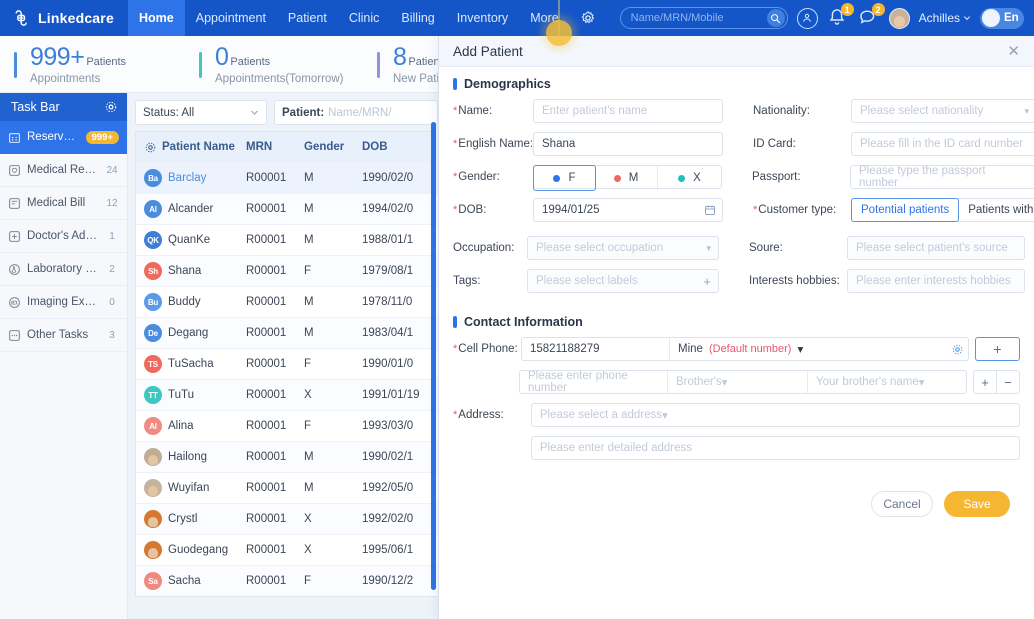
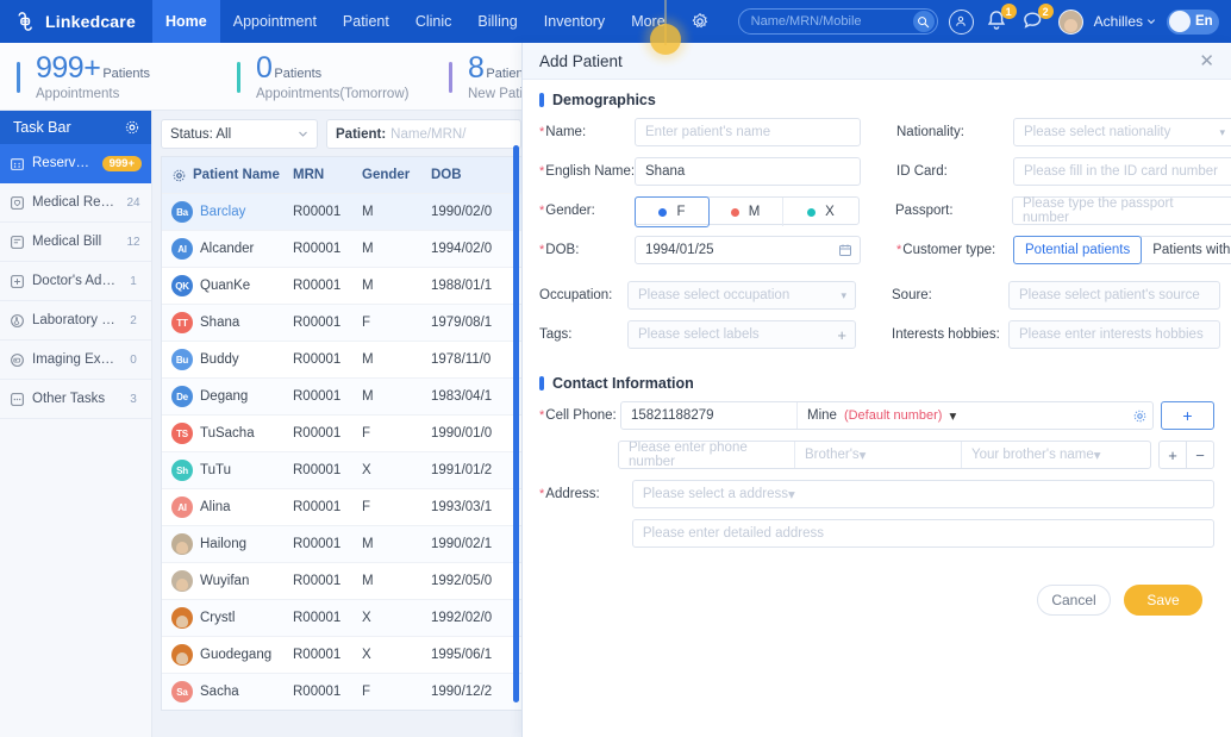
  Linkedcare
  Home
  Appointment
  Patient
  Clinic
  Billing
  Inventory
  More
  Name/MRN/Mobile
  1
  2
  Achilles
  En
  999+
  Patients
  Appointments
  0
  Patients
  Appointments(Tomorrow)
  8
  Patien
  Task Bar
  Reservatio
  999+
  Medical Recor
  24
  Medical Bill
  12
  Doctor's Advic
  1
  Laboratory Ex
  2
  Imaging Exam
  0
  Other Tasks
  3
  Status: All
  Patient:
  Name/MRN/
  Patient Name
  MRN
  Gender
  DOB
  Ba
  Barclay
  R00001
  M
  1990/02/0
  Al
  Alcander
  R00001
  M
  1994/02/0
  QK
  QuanKe
  R00001
  M
  1988/01/1
- Sh
+ TT
  Shana
  R00001
  F
  1979/08/1
  Bu
  Buddy
  R00001
  M
  1978/11/0
  De
  Degang
  R00001
  M
  1983/04/1
  TS
  TuSacha
  R00001
  F
  1990/01/0
- TT
+ Sh
  TuTu
  R00001
  X
- 1991/01/19
+ 1991/01/2
  Al
  Alina
  R00001
  F
- 1993/03/0
+ 1993/03/1
  Hailong
  R00001
  M
  1990/02/1
  Wuyifan
  R00001
  M
  1992/05/0
  Crystl
  R00001
  X
  1992/02/0
  Guodegang
  R00001
  X
  1995/06/1
  Sa
  Sacha
  R00001
  F
  1990/12/2
  Add Patient
  ✕
  Demographics
  Name:
  Enter patient's name
  Nationality:
  Please select nationality
  ▾
  English Name:
  Shana
  ID Card:
  Please fill in the ID card number
  Gender:
  F
  M
  X
  Passport:
  Please type the passport number
  DOB:
  1994/01/25
  Customer type:
  Potential patients
  Occupation:
  Please select occupation
  ▾
  Soure:
  Please select patient's source
  Tags:
  Please select labels
  +
  Interests hobbies:
  Please enter interests hobbies
  Contact Information
  Cell Phone:
  15821188279
  Mine
  (Default number)
  ▾
  +
  Please enter phone number
  Brother's
  ▾
  Your brother's name
  ▾
  +
  −
  Address:
  Please select a address
  ▾
  Please enter detailed address
  Cancel
  Save
